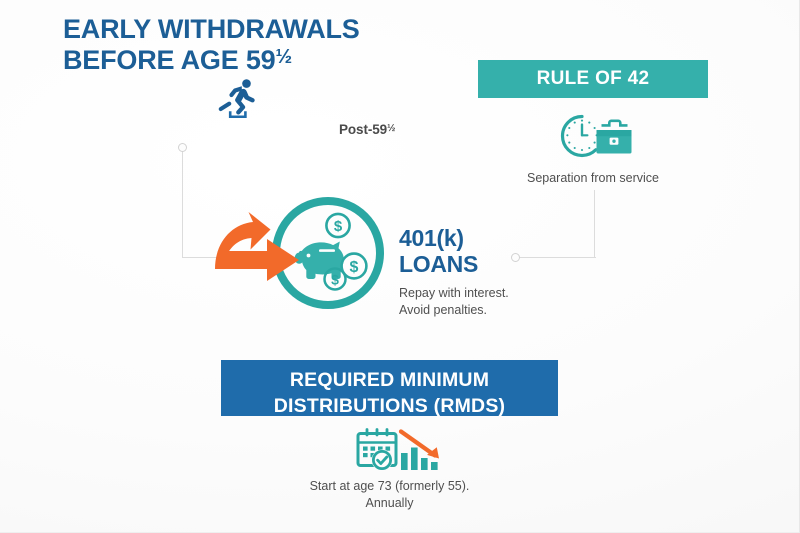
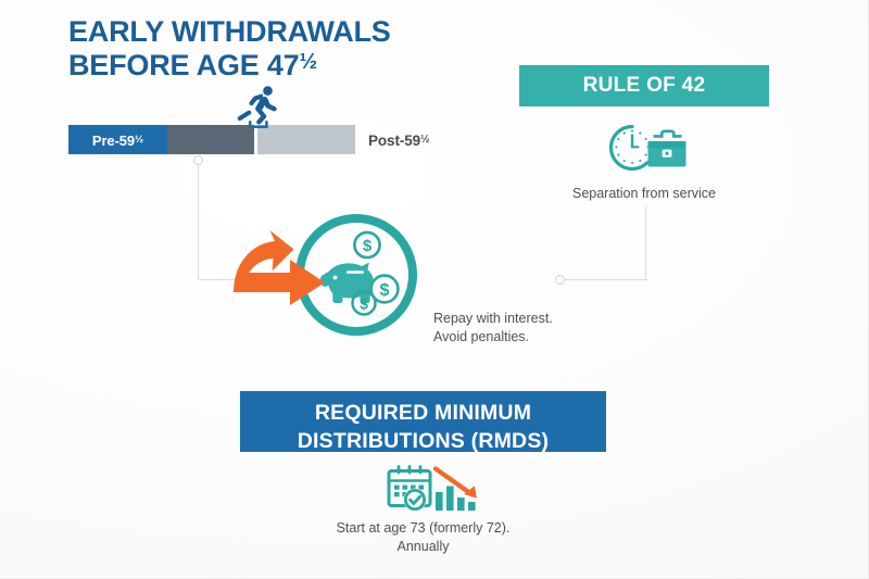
  EARLY WITHDRAWALS
- BEFORE AGE 59½
+ BEFORE AGE 47½
+ Pre-59½
  Post-59½
  RULE OF 42
  Separation from service
  $
  $
  $
- 401(k)
- LOANS
  Repay with interest.
  Avoid penalties.
  REQUIRED MINIMUM
  DISTRIBUTIONS (RMDS)
- Start at age 73 (formerly 55).
+ Start at age 73 (formerly 72).
  Annually
